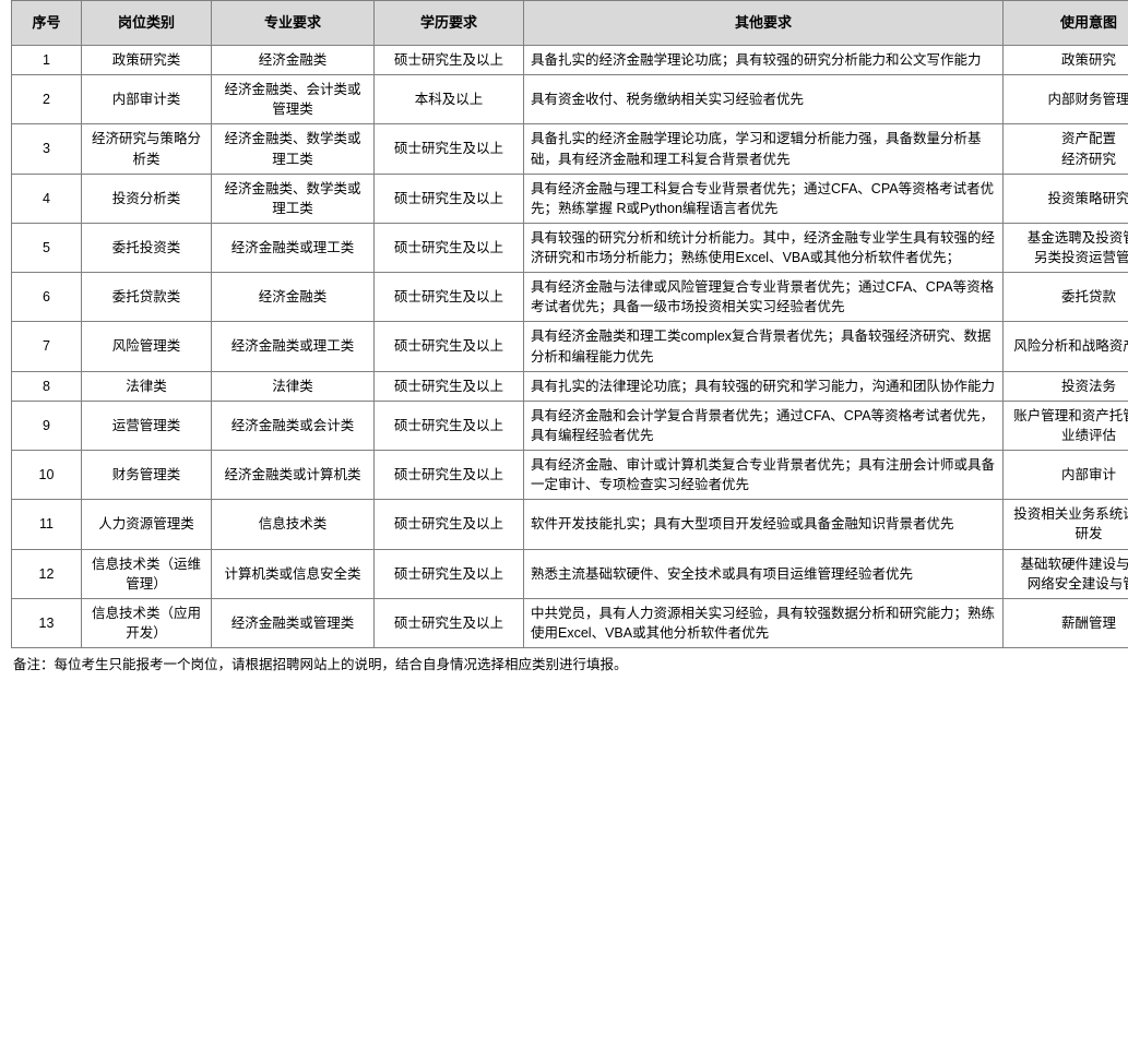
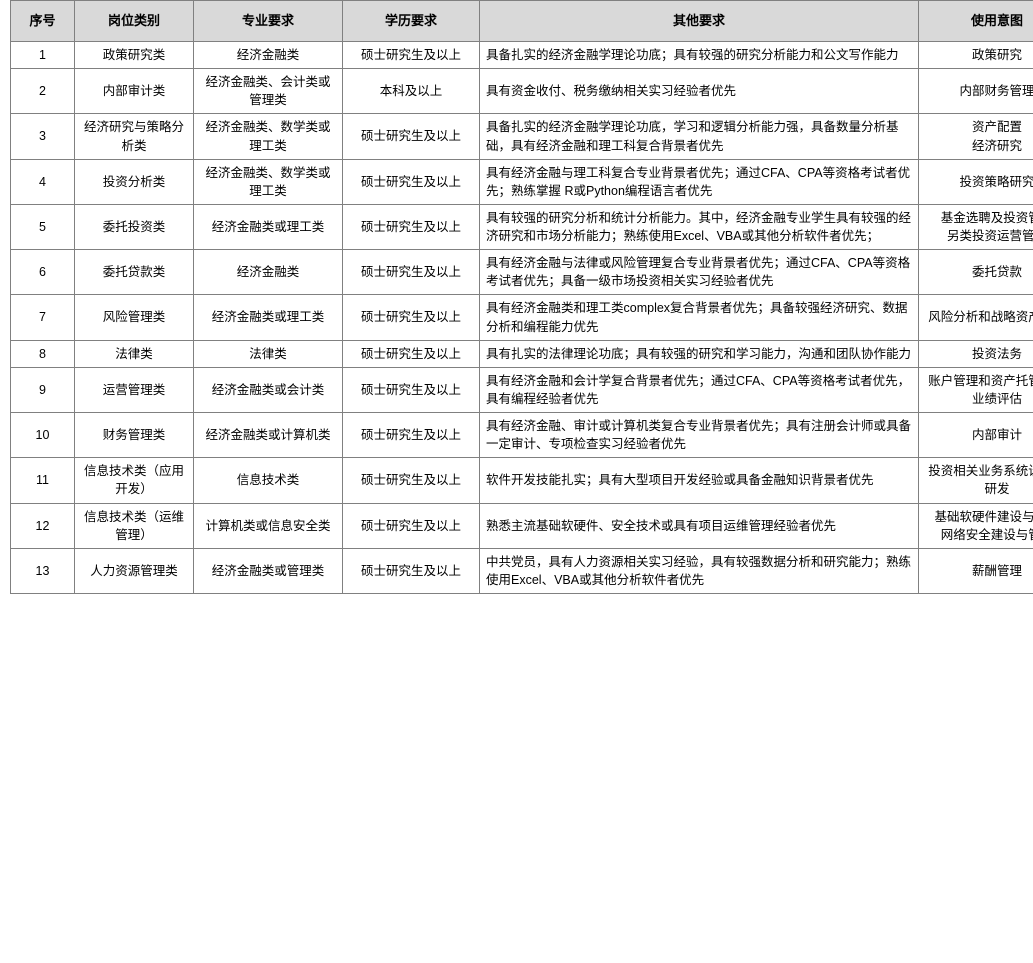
  序号	岗位类别	专业要求	学历要求	其他要求	使用意图
  1	政策研究类	经济金融类	硕士研究生及以上	具备扎实的经济金融学理论功底；具有较强的研究分析能力和公文写作能力	政策研究
  2	内部审计类	经济金融类、会计类或管理类	本科及以上	具有资金收付、税务缴纳相关实习经验者优先	内部财务管理
  3	经济研究与策略分析类	经济金融类、数学类或理工类	硕士研究生及以上	具备扎实的经济金融学理论功底，学习和逻辑分析能力强，具备数量分析基础，具有经济金融和理工科复合背景者优先	资产配置经济研究
  4	投资分析类	经济金融类、数学类或理工类	硕士研究生及以上	具有经济金融与理工科复合专业背景者优先；通过CFA、CPA等资格考试者优先；熟练掌握 R或Python编程语言者优先	投资策略研究
  5	委托投资类	经济金融类或理工类	硕士研究生及以上	具有较强的研究分析和统计分析能力。其中，经济金融专业学生具有较强的经济研究和市场分析能力；熟练使用Excel、VBA或其他分析软件者优先；	基金选聘及投资另类投资运营管
  6	委托贷款类	经济金融类	硕士研究生及以上	具有经济金融与法律或风险管理复合专业背景者优先；通过CFA、CPA等资格考试者优先；具备一级市场投资相关实习经验者优先	委托贷款
  7	风险管理类	经济金融类或理工类	硕士研究生及以上	具有经济金融类和理工类complex复合背景者优先；具备较强经济研究、数据分析和编程能力优先	风险分析和战略资
  8	法律类	法律类	硕士研究生及以上	具有扎实的法律理论功底；具有较强的研究和学习能力，沟通和团队协作能力	投资法务
  9	运营管理类	经济金融类或会计类	硕士研究生及以上	具有经济金融和会计学复合背景者优先；通过CFA、CPA等资格考试者优先，具有编程经验者优先	账户管理和资产托业绩评估
  10	财务管理类	经济金融类或计算机类	硕士研究生及以上	具有经济金融、审计或计算机类复合专业背景者优先；具有注册会计师或具备一定审计、专项检查实习经验者优先	内部审计
- 11	人力资源管理类	信息技术类	硕士研究生及以上	软件开发技能扎实；具有大型项目开发经验或具备金融知识背景者优先	投资相关业务系统研发
+ 11	信息技术类（应用开发）	信息技术类	硕士研究生及以上	软件开发技能扎实；具有大型项目开发经验或具备金融知识背景者优先	投资相关业务系统研发
  12	信息技术类（运维管理）	计算机类或信息安全类	硕士研究生及以上	熟悉主流基础软硬件、安全技术或具有项目运维管理经验者优先	基础软硬件建设与网络安全建设与
- 13	信息技术类（应用开发）	经济金融类或管理类	硕士研究生及以上	中共党员，具有人力资源相关实习经验，具有较强数据分析和研究能力；熟练使用Excel、VBA或其他分析软件者优先	薪酬管理
+ 13	人力资源管理类	经济金融类或管理类	硕士研究生及以上	中共党员，具有人力资源相关实习经验，具有较强数据分析和研究能力；熟练使用Excel、VBA或其他分析软件者优先	薪酬管理
- 备注：每位考生只能报考一个岗位，请根据招聘网站上的说明，结合自身情况选择相应类别进行填报。
